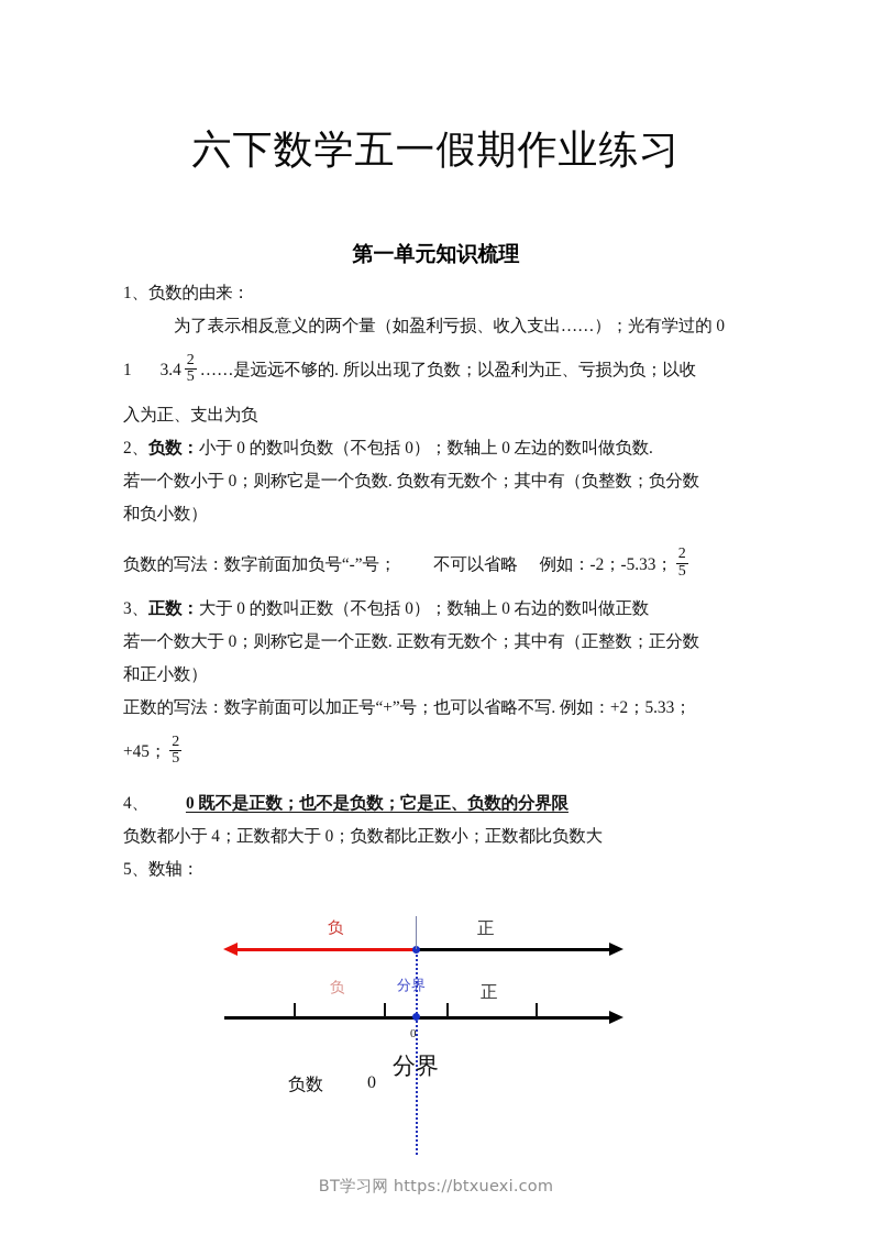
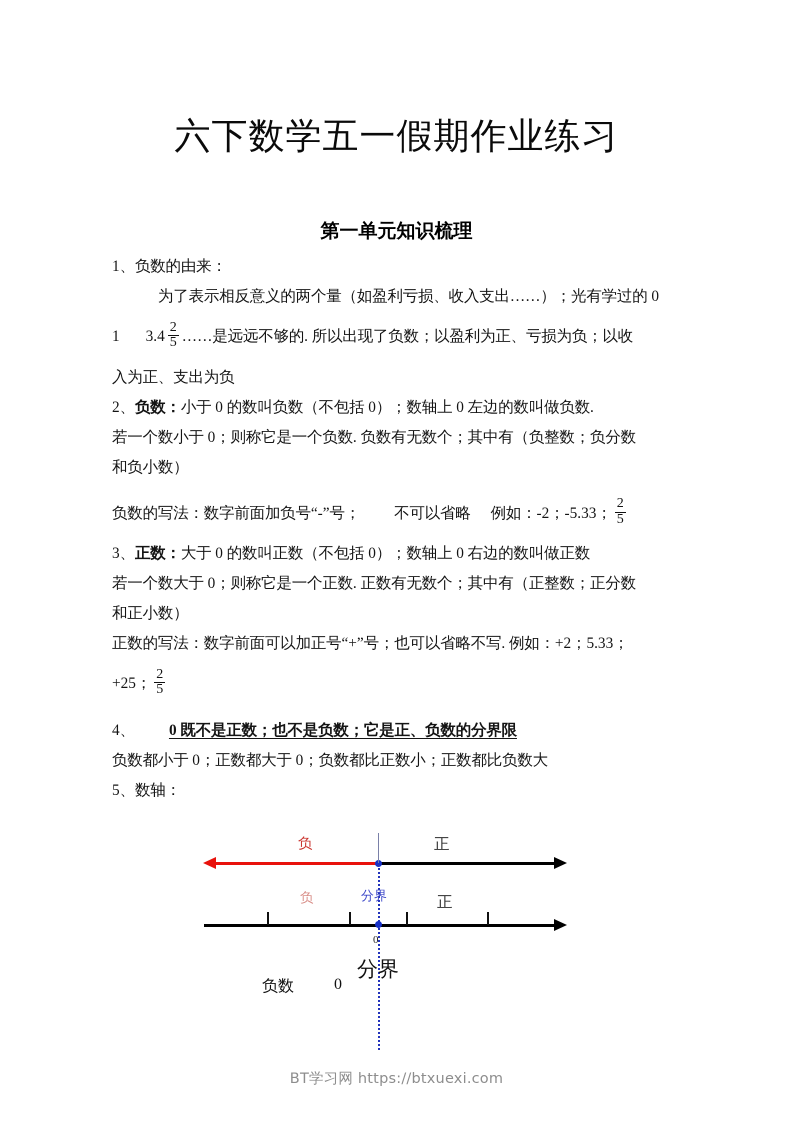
  六下数学五一假期作业练习
  第一单元知识梳理
  1、负数的由来：
  为了表示相反意义的两个量（如盈利亏损、收入支出……）；光有学过的 0
  1 3.4
  2
  5
  ……是远远不够的. 所以出现了负数；以盈利为正、亏损为负；以收
  入为正、支出为负
  2、负数：小于 0 的数叫负数（不包括 0）；数轴上 0 左边的数叫做负数.
  若一个数小于 0；则称它是一个负数. 负数有无数个；其中有（负整数；负分数
  和负小数）
  负数的写法：数字前面加负号“-”号； 不可以省略 例如：-2；-5.33；
  2
  5
  3、正数：大于 0 的数叫正数（不包括 0）；数轴上 0 右边的数叫做正数
  若一个数大于 0；则称它是一个正数. 正数有无数个；其中有（正整数；正分数
  和正小数）
  正数的写法：数字前面可以加正号“+”号；也可以省略不写. 例如：+2；5.33；
- +45；
+ +25；
  2
  5
  4、 0 既不是正数；也不是负数；它是正、负数的分界限
- 负数都小于 4；正数都大于 0；负数都比正数小；正数都比负数大
+ 负数都小于 0；正数都大于 0；负数都比正数小；正数都比负数大
  5、数轴：
  负
  正
  分界
  负
  正
  0
  负数
  0
  分界
  BT学习网 https://btxuexi.com
